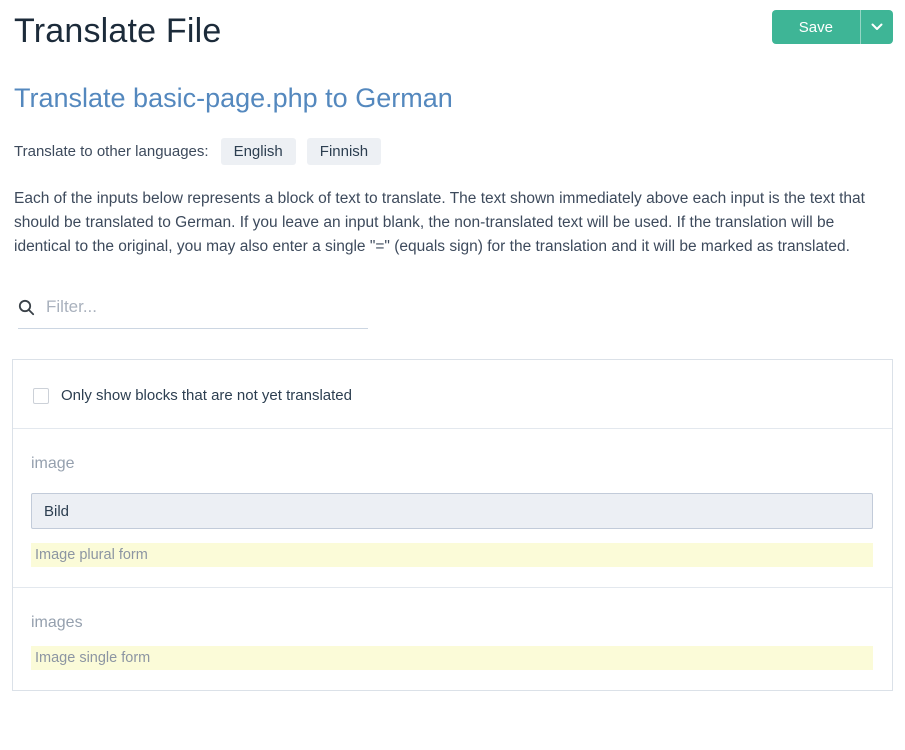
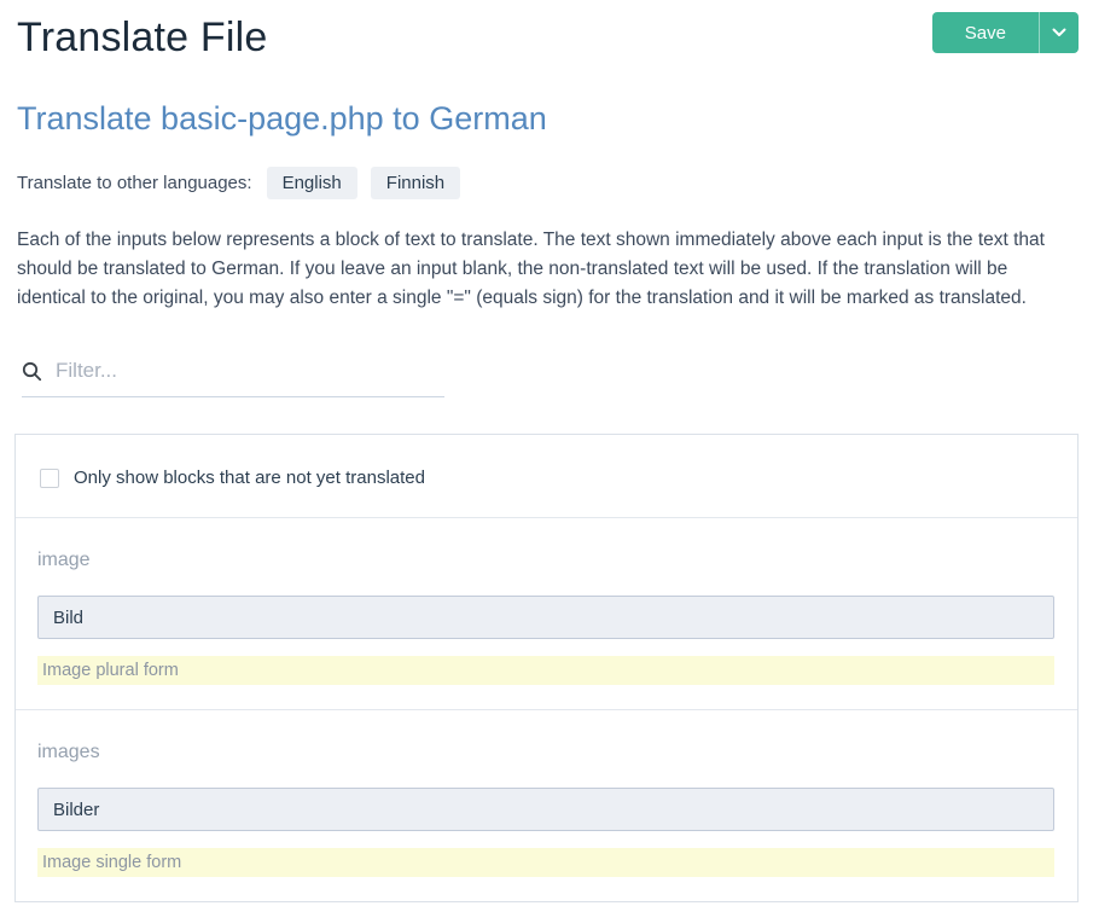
  Translate File
  Save
  Translate basic-page.php to German
  Translate to other languages:
  English
  Finnish
  Each of the inputs below represents a block of text to translate. The text shown immediately above each input is the text that should be translated to German. If you leave an input blank, the non-translated text will be used. If the translation will be identical to the original, you may also enter a single "=" (equals sign) for the translation and it will be marked as translated.
  Filter...
  Only show blocks that are not yet translated
  image
  Bild
  Image plural form
  images
+ Bilder
  Image single form
